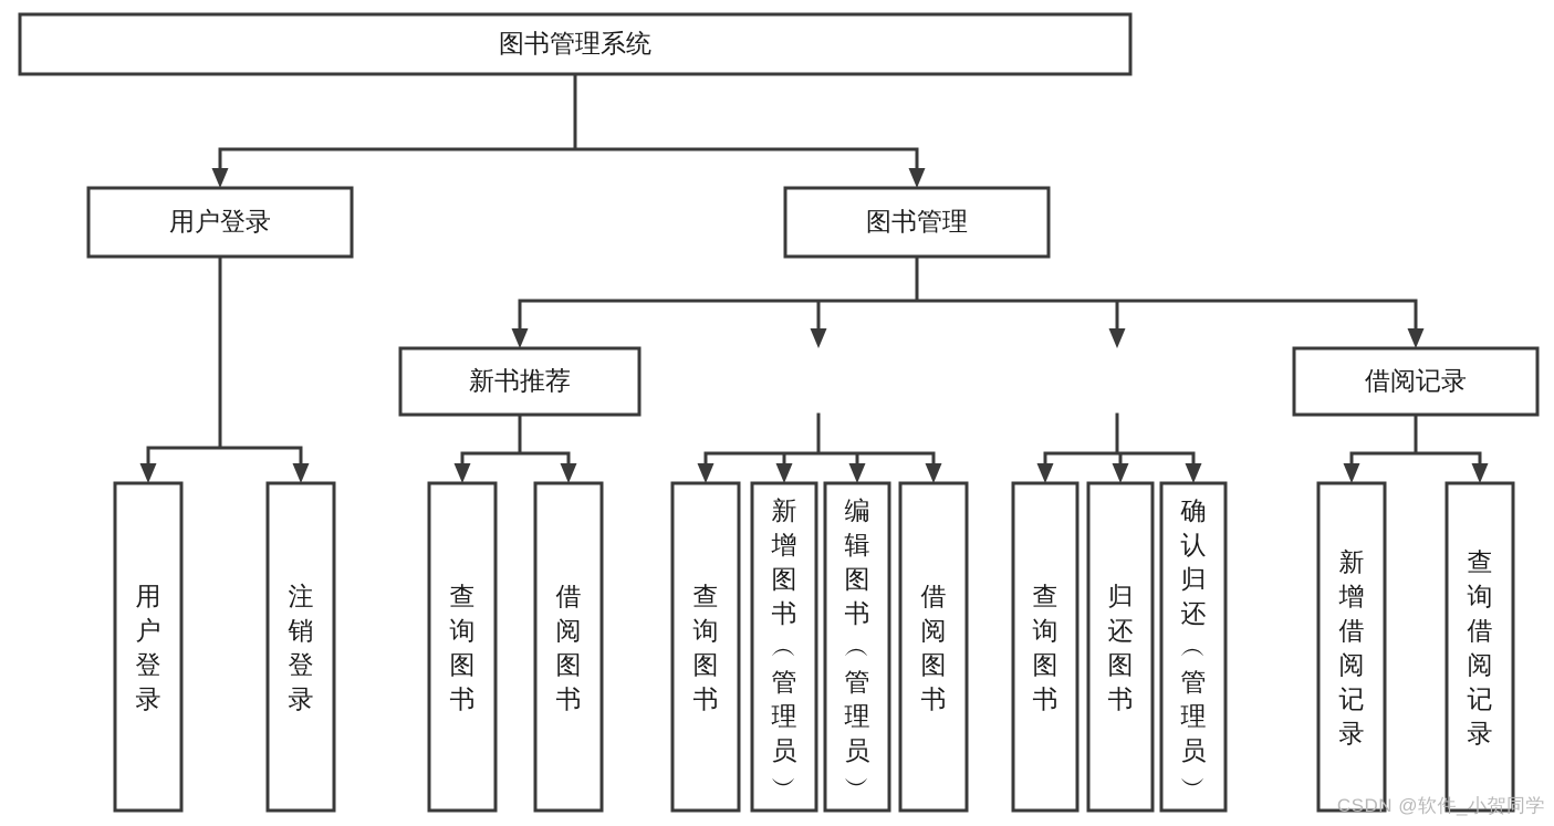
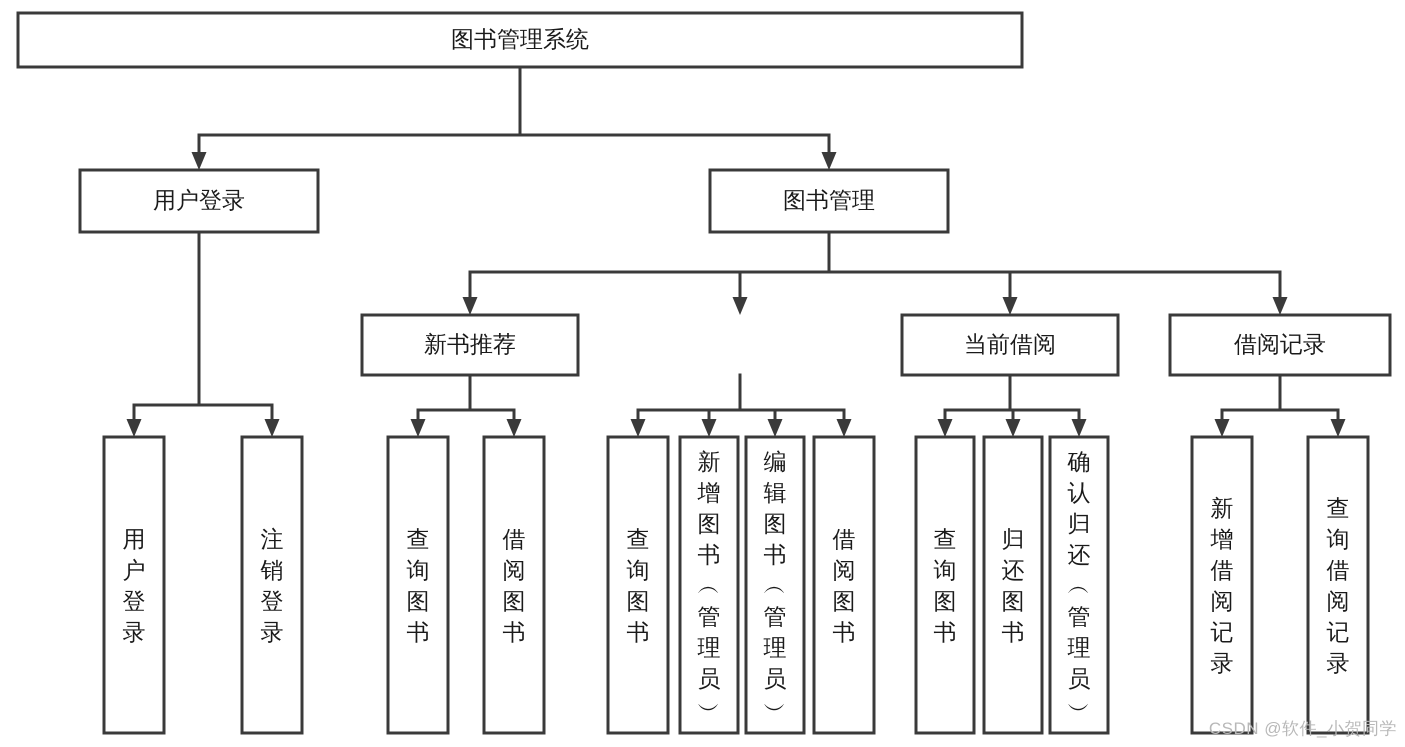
  图书管理系统
  用户登录
  图书管理
  新书推荐
+ 当前借阅
  借阅记录
  用户登录
  注销登录
  查询图书
  借阅图书
  查询图书
  新增图书 ︵ 管理员 ︶
  编辑图书 ︵ 管理员 ︶
  借阅图书
  查询图书
  归还图书
  确认归还 ︵ 管理员 ︶
  新增借阅记录
  查询借阅记录
  CSDN @软件_小贺同学
